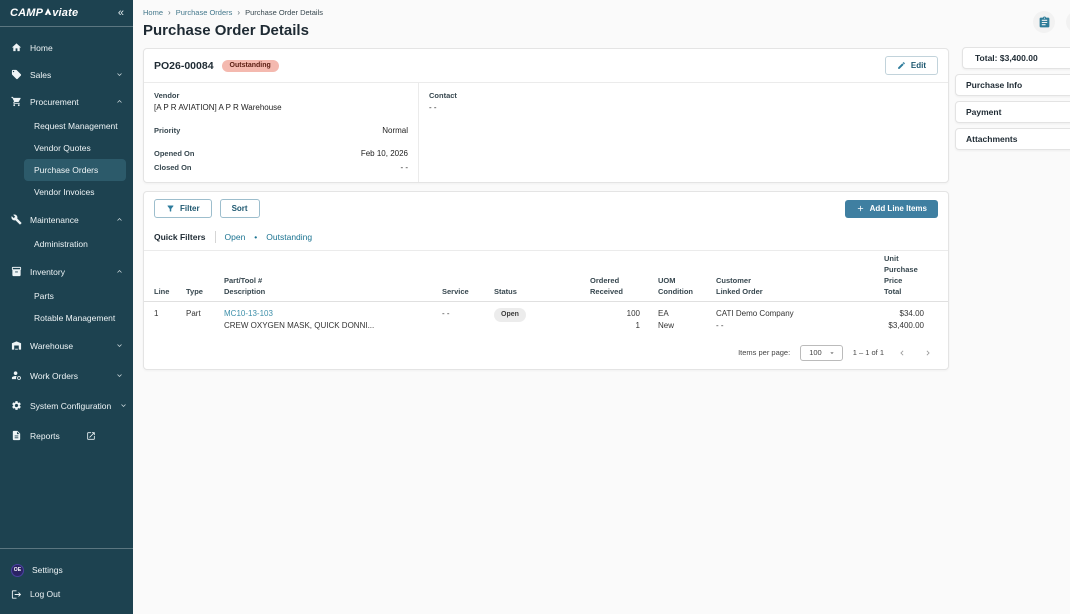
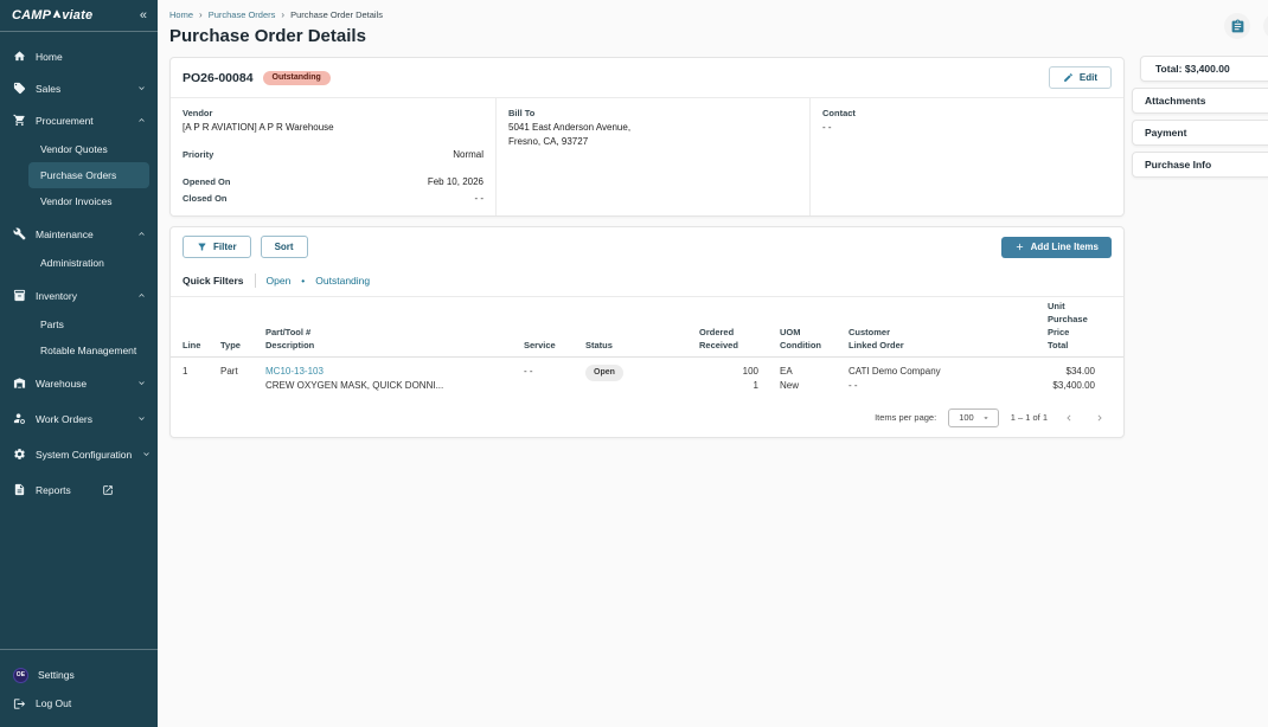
  CAMP
  viate
  «
  Home
  Sales
  Procurement
- Request Management
  Vendor Quotes
  Purchase Orders
  Vendor Invoices
  Maintenance
  Administration
  Inventory
  Parts
  Rotable Management
  Warehouse
  Work Orders
  System Configuration
  Reports
  Settings
  Log Out
  Home
  ›
  Purchase Orders
  ›
  Purchase Order Details
  Purchase Order Details
  PO26-00084
  Edit
  Vendor
  [A P R AVIATION] A P R Warehouse
  Priority
  Normal
  Opened On
  Feb 10, 2026
  Closed On
  - -
+ Bill To
+ 5041 East Anderson Avenue,
+ Fresno, CA, 93727
  Contact
  - -
  Filter
  Sort
  Add Line Items
  Quick Filters
  Open
  •
  Outstanding
  Line	Type	Part/Tool # Description	Service	Status	Ordered Received	UOM Condition	Customer Linked Order	Unit Purchase Price Total
  1	Part	MC10-13-103 CREW OXYGEN MASK, QUICK DONNI...	- -		100 1	EA New	CATI Demo Company - -	$34.00 $3,400.00
  Items per page:
  100
  1 – 1 of 1
  Total: $3,400.00
- Purchase Info
+ Attachments
  Payment
- Attachments
+ Purchase Info
